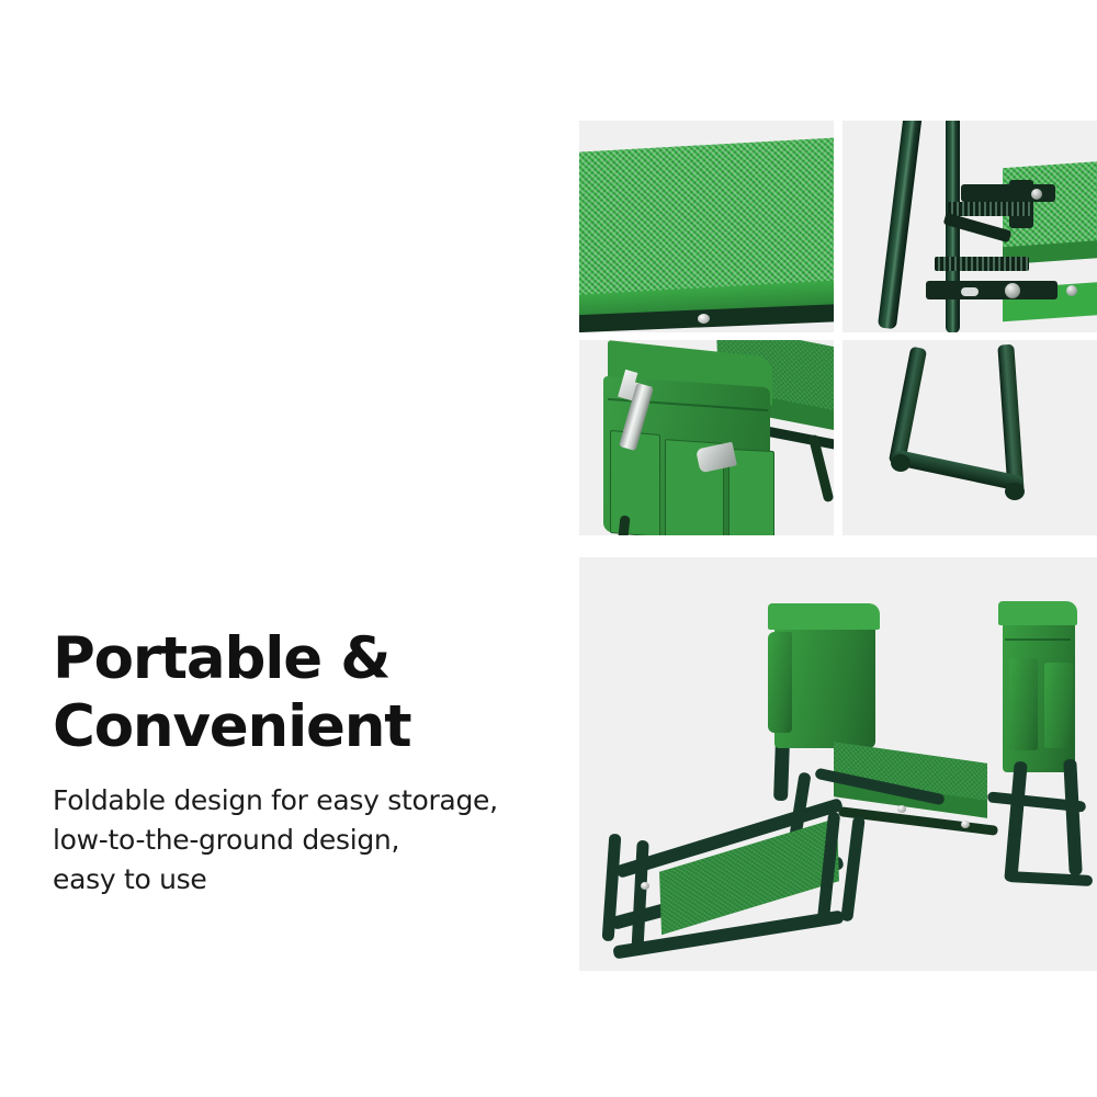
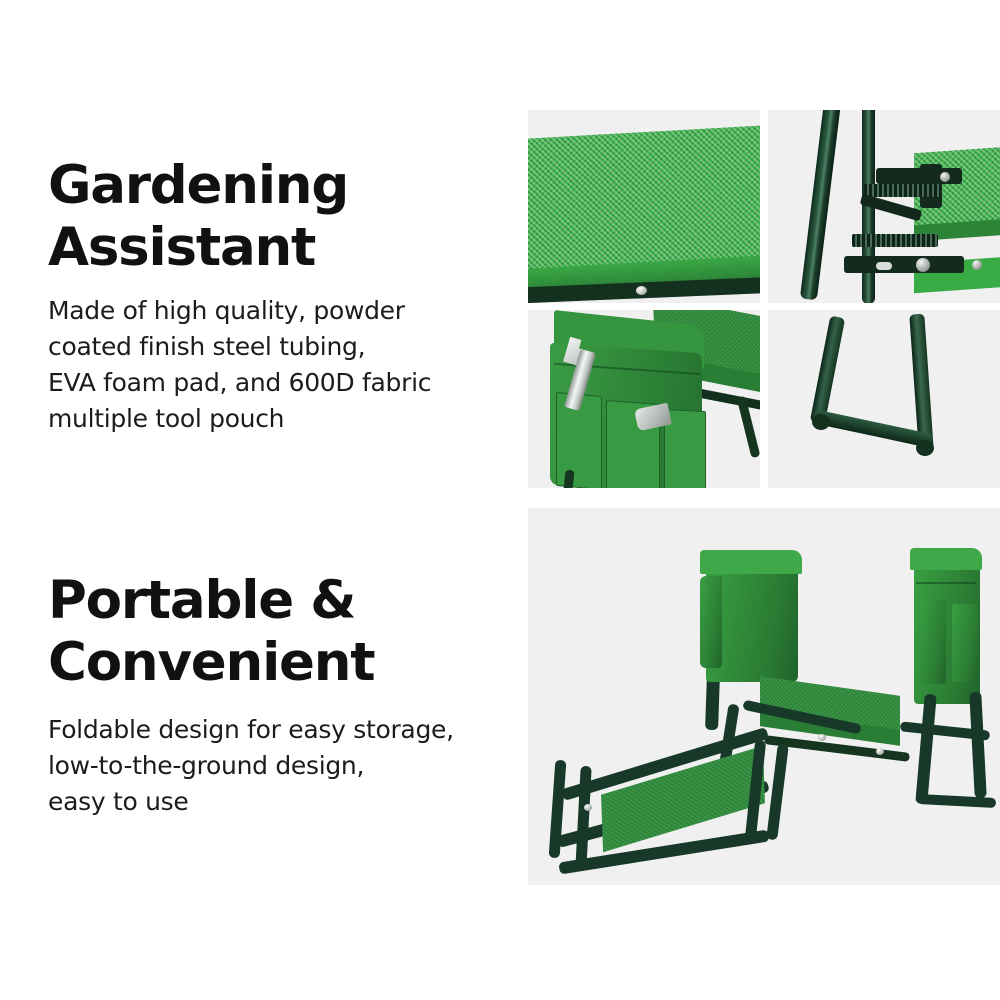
+ Gardening
+ Assistant
+ Made of high quality, powder
+ coated finish steel tubing,
+ EVA foam pad, and 600D fabric
+ multiple tool pouch
  Portable &
  Convenient
  Foldable design for easy storage,
  low-to-the-ground design,
  easy to use
